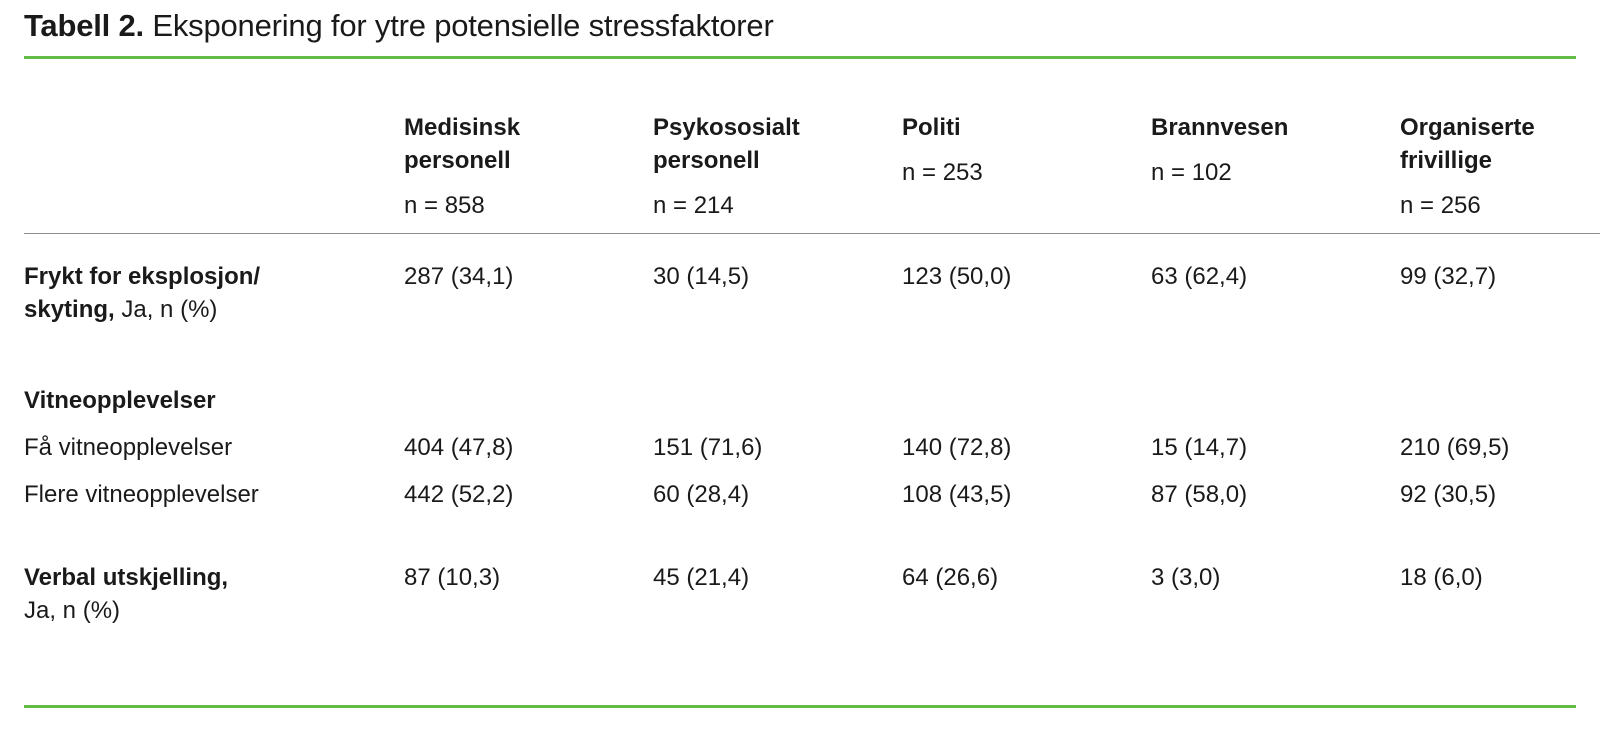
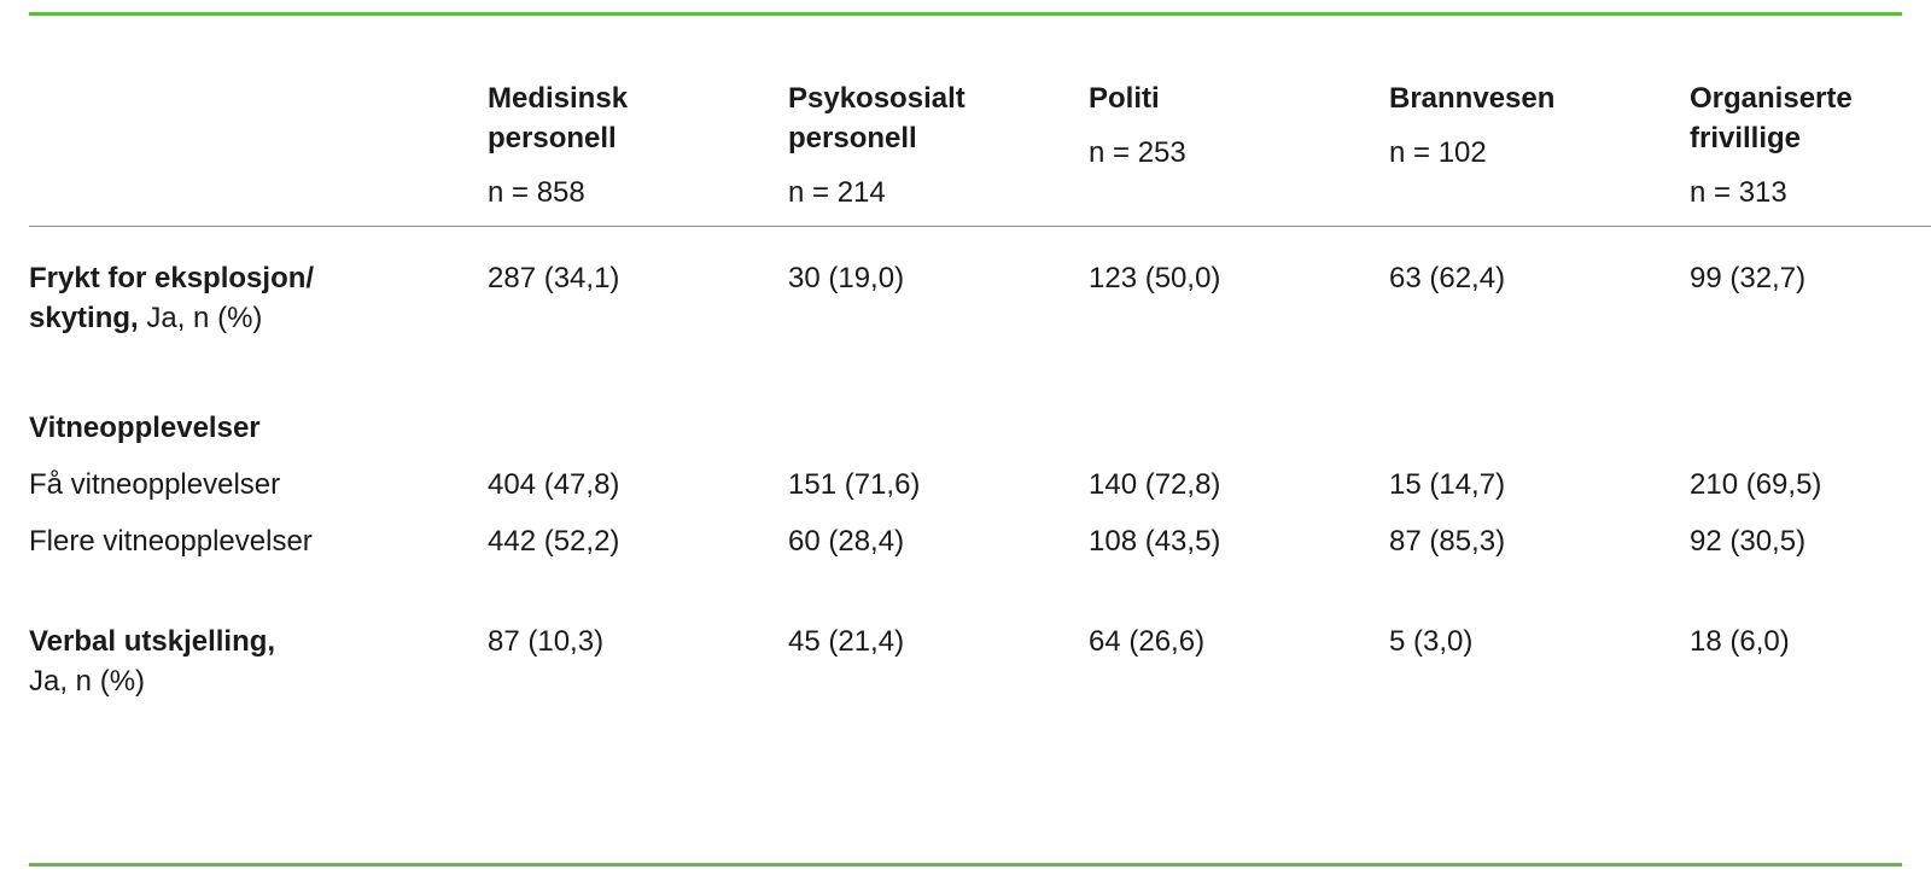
- Tabell 2. Eksponering for ytre potensielle stressfaktorer
- 	Medisinsk personell n = 858	Psykososialt personell n = 214	Politi n = 253	Brannvesen n = 102	Organiserte frivillige n = 256
+ 	Medisinsk personell n = 858	Psykososialt personell n = 214	Politi n = 253	Brannvesen n = 102	Organiserte frivillige n = 313
- Frykt for eksplosjon/ skyting, Ja, n (%)	287 (34,1)	30 (14,5)	123 (50,0)	63 (62,4)	99 (32,7)
+ Frykt for eksplosjon/ skyting, Ja, n (%)	287 (34,1)	30 (19,0)	123 (50,0)	63 (62,4)	99 (32,7)
  Vitneopplevelser
  Få vitneopplevelser	404 (47,8)	151 (71,6)	140 (72,8)	15 (14,7)	210 (69,5)
- Flere vitneopplevelser	442 (52,2)	60 (28,4)	108 (43,5)	87 (58,0)	92 (30,5)
+ Flere vitneopplevelser	442 (52,2)	60 (28,4)	108 (43,5)	87 (85,3)	92 (30,5)
- Verbal utskjelling, Ja, n (%)	87 (10,3)	45 (21,4)	64 (26,6)	3 (3,0)	18 (6,0)
+ Verbal utskjelling, Ja, n (%)	87 (10,3)	45 (21,4)	64 (26,6)	5 (3,0)	18 (6,0)
